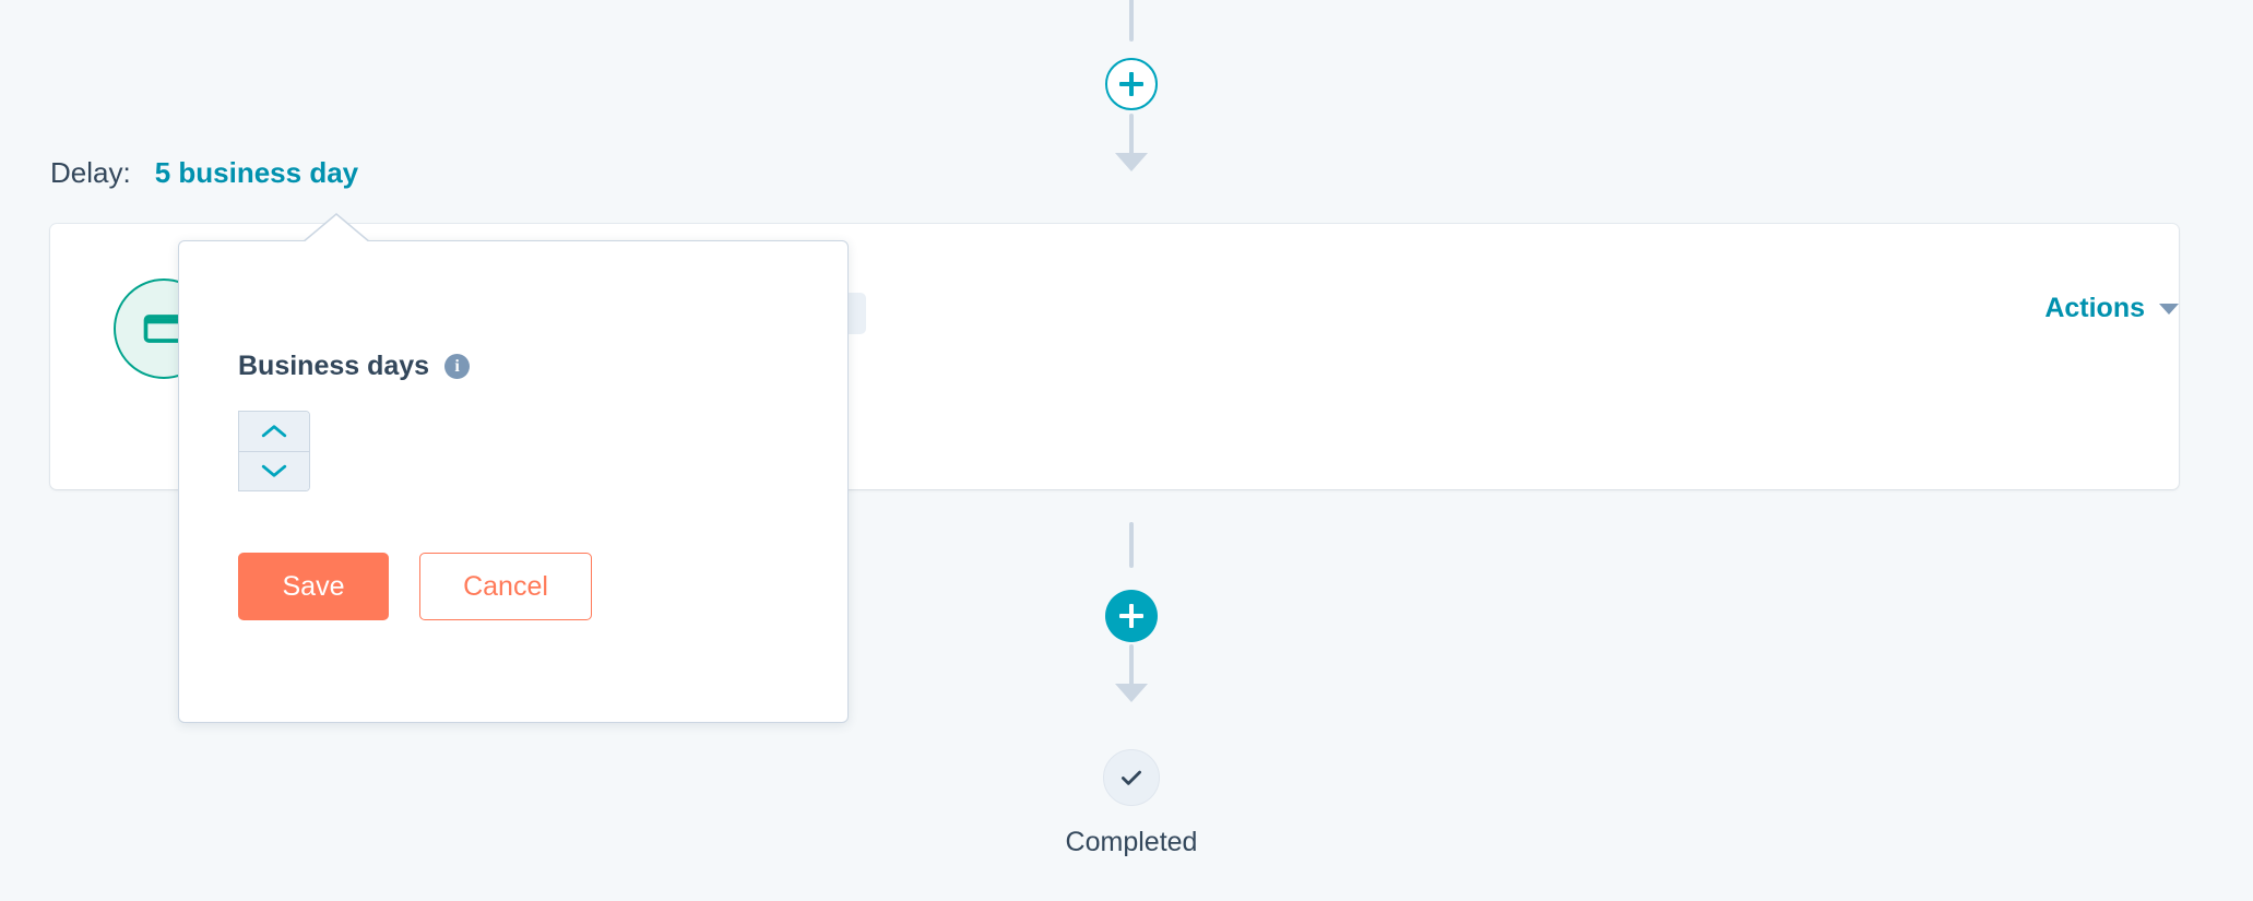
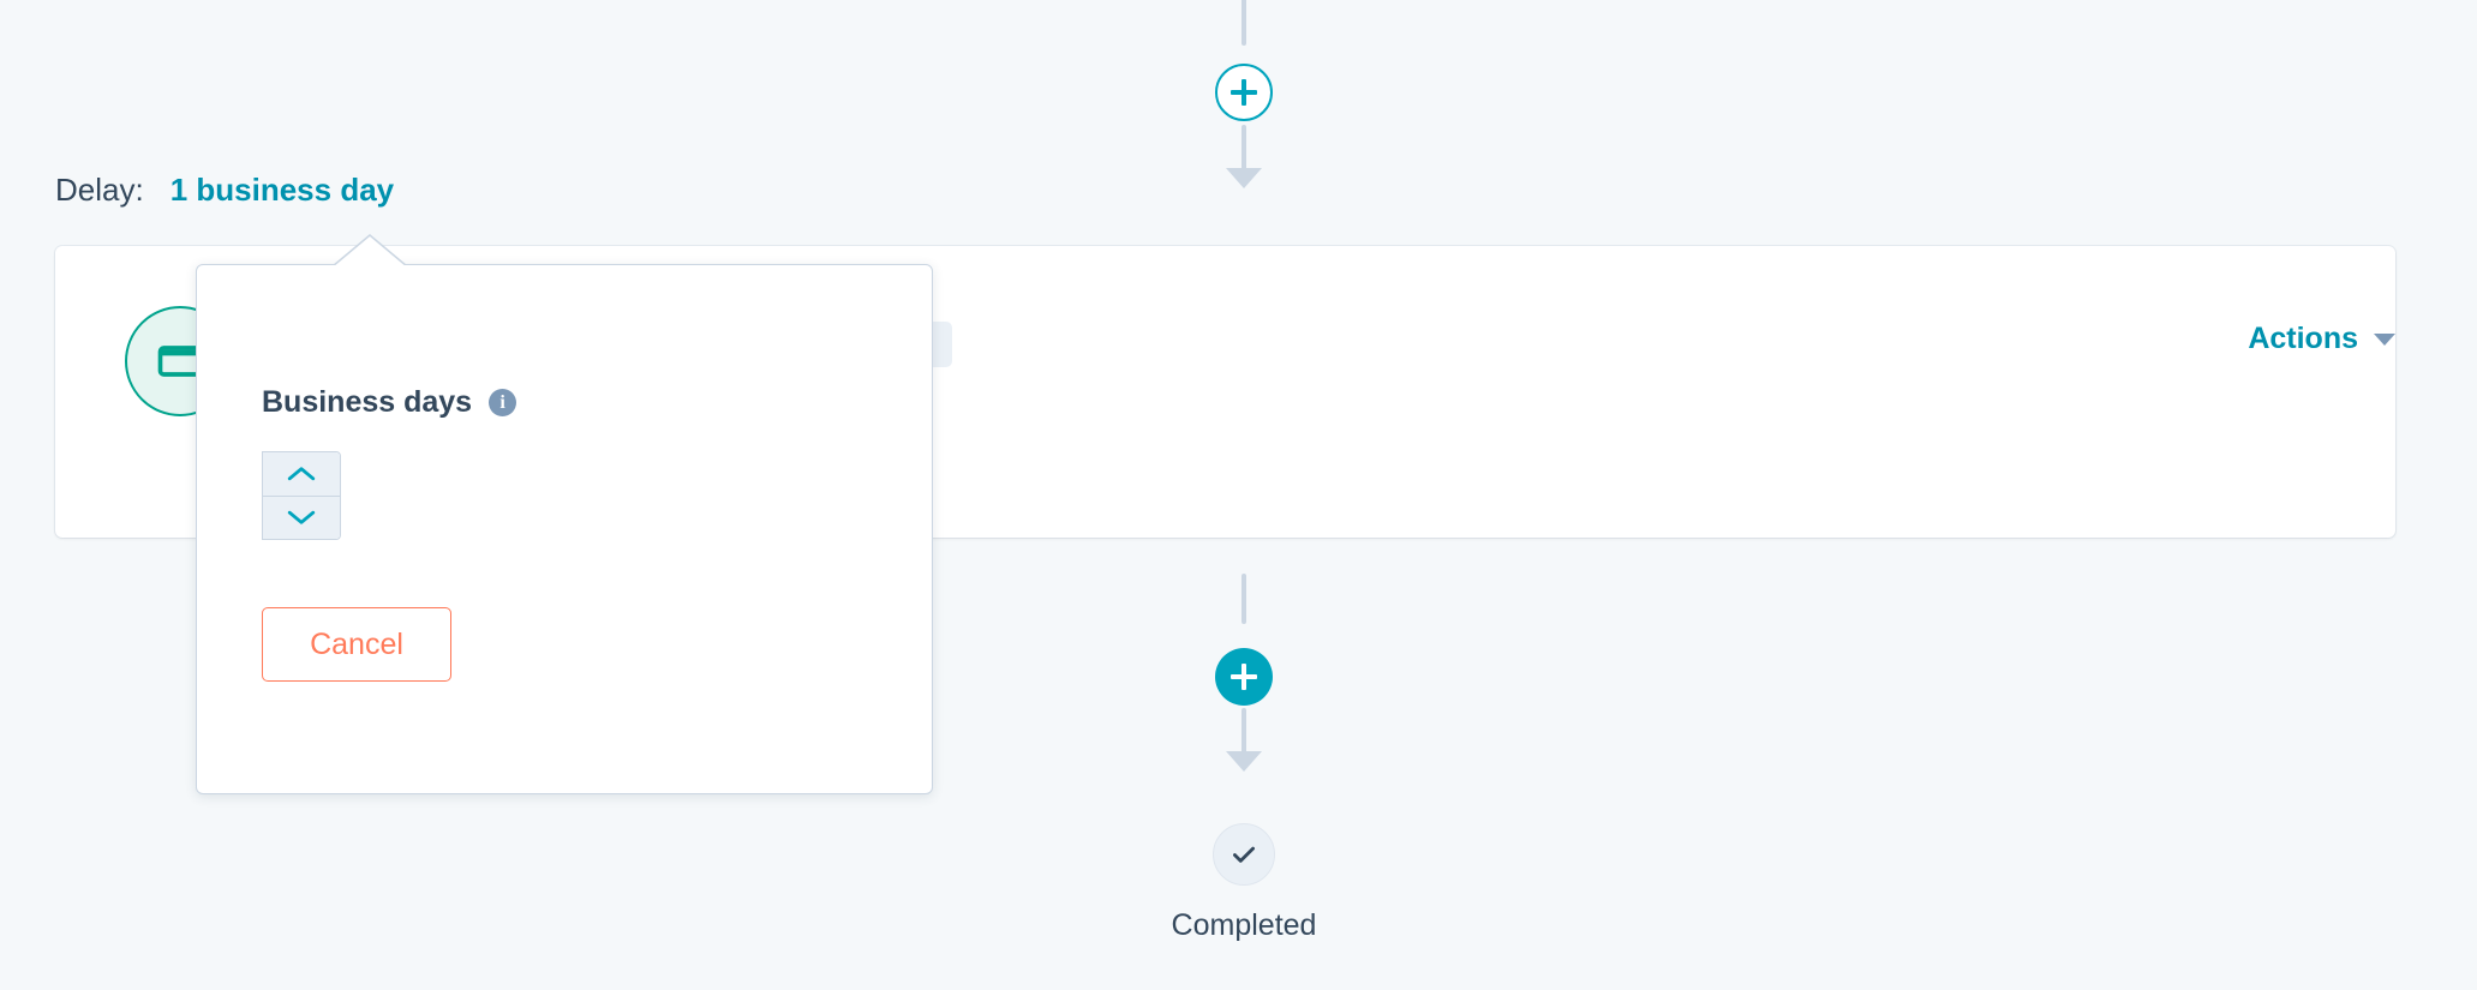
  Completed
  Delay:
- 5 business day
+ 1 business day
  Actions
  Business days
  i
- Save
  Cancel
